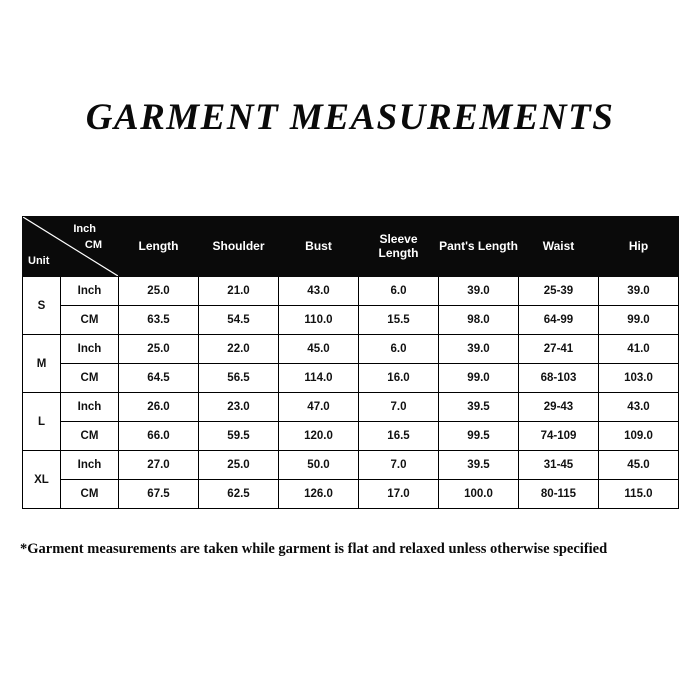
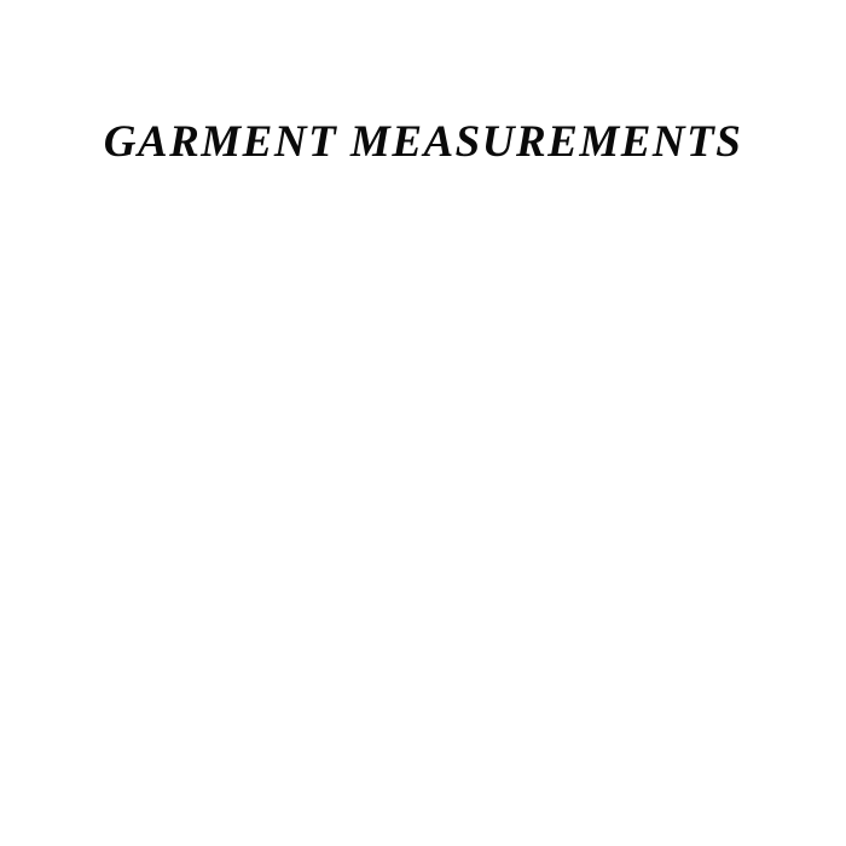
  GARMENT MEASUREMENTS
- Unit Inch CM	Length	Shoulder	Bust	Sleeve Length	Pant's Length	Waist	Hip
- S	Inch	25.0	21.0	43.0	6.0	39.0	25-39	39.0
- CM	63.5	54.5	110.0	15.5	98.0	64-99	99.0
- M	Inch	25.0	22.0	45.0	6.0	39.0	27-41	41.0
- CM	64.5	56.5	114.0	16.0	99.0	68-103	103.0
- L	Inch	26.0	23.0	47.0	7.0	39.5	29-43	43.0
- CM	66.0	59.5	120.0	16.5	99.5	74-109	109.0
- XL	Inch	27.0	25.0	50.0	7.0	39.5	31-45	45.0
- CM	67.5	62.5	126.0	17.0	100.0	80-115	115.0
- *Garment measurements are taken while garment is flat and relaxed unless otherwise specified
